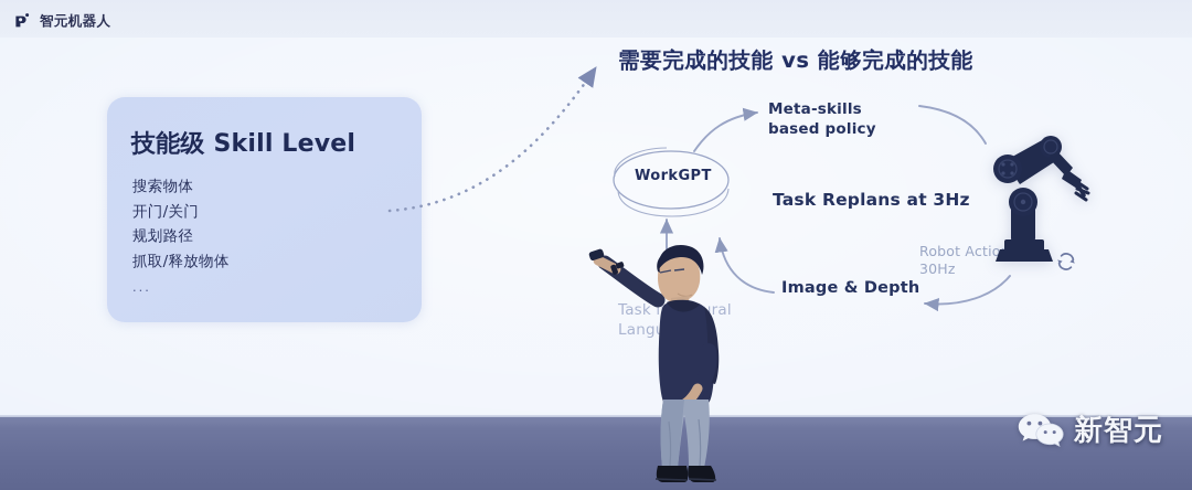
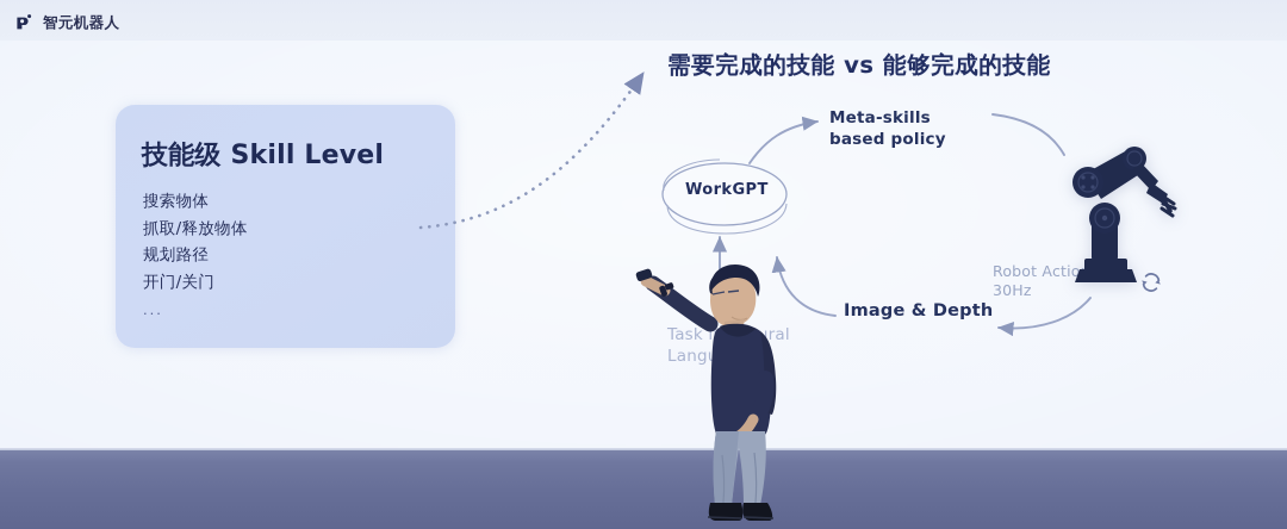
  智元机器人
  技能级 Skill Level
  搜索物体
- 开门/关门
+ 抓取/释放物体
  规划路径
- 抓取/释放物体
+ 开门/关门
  ...
  需要完成的技能 vs 能够完成的技能
  WorkGPT
  Meta-skills based policy
- Task Replans at 3Hz
  Image & Depth
  Robot Actio 30Hz
- 新智元
